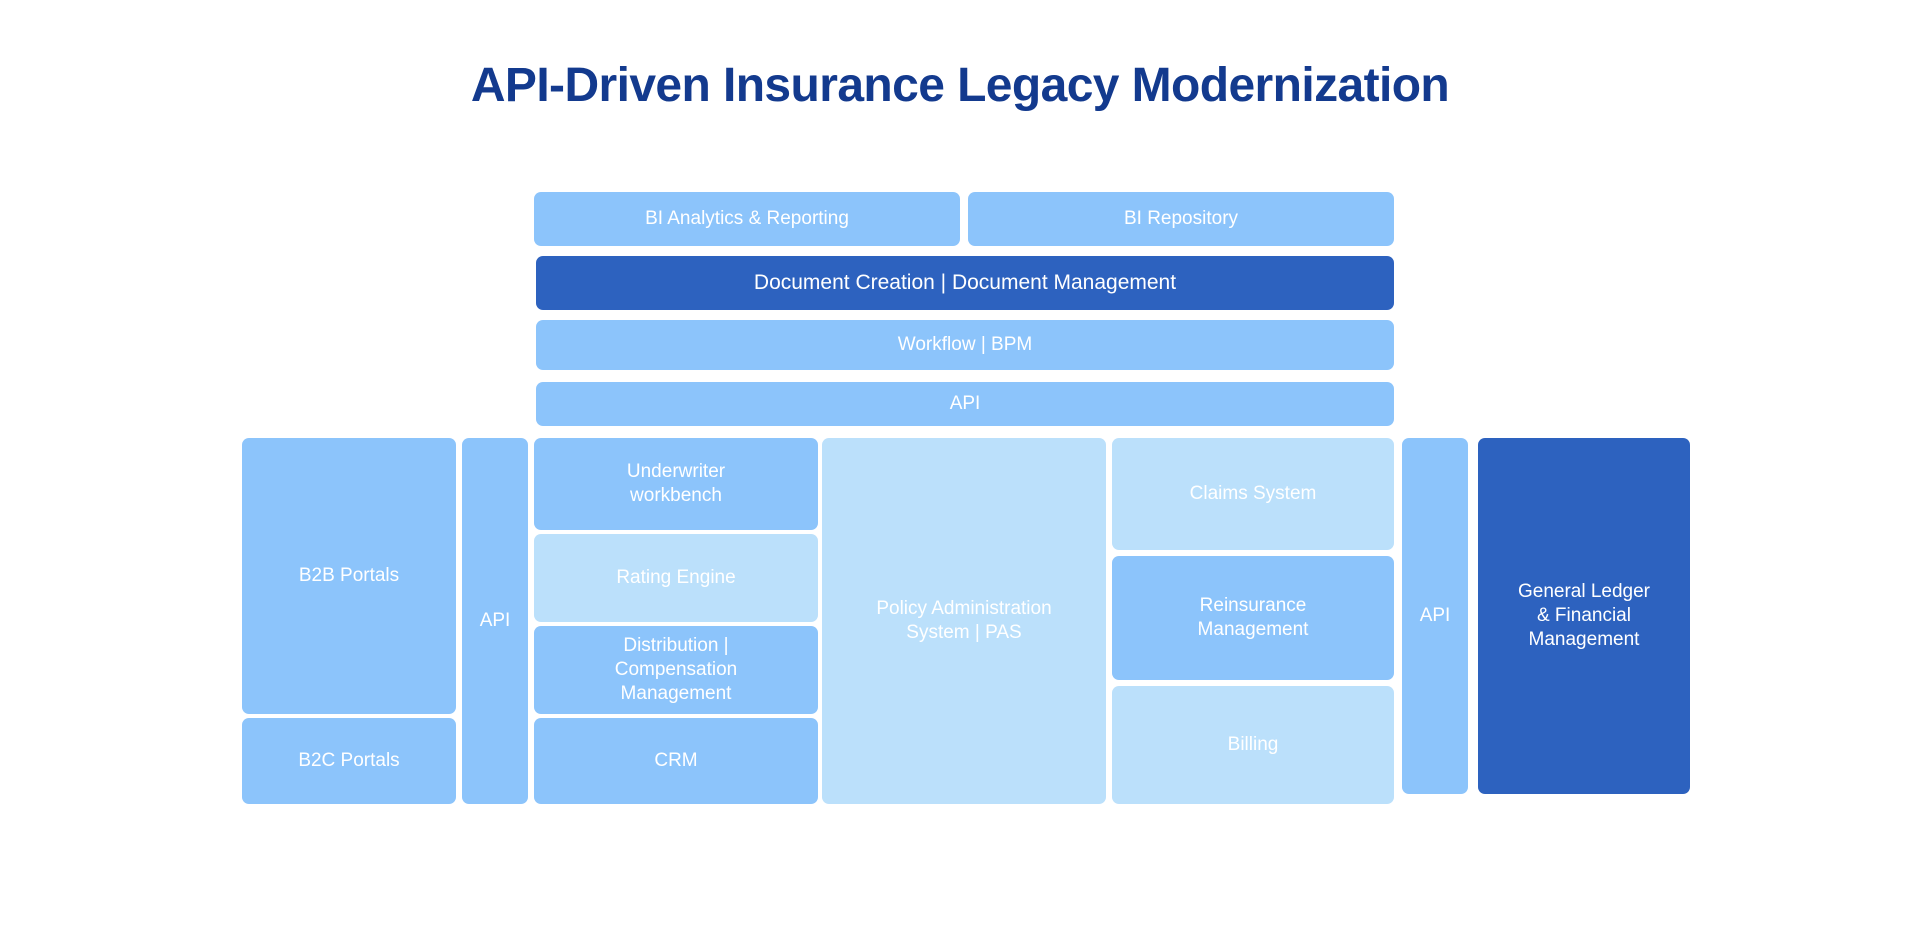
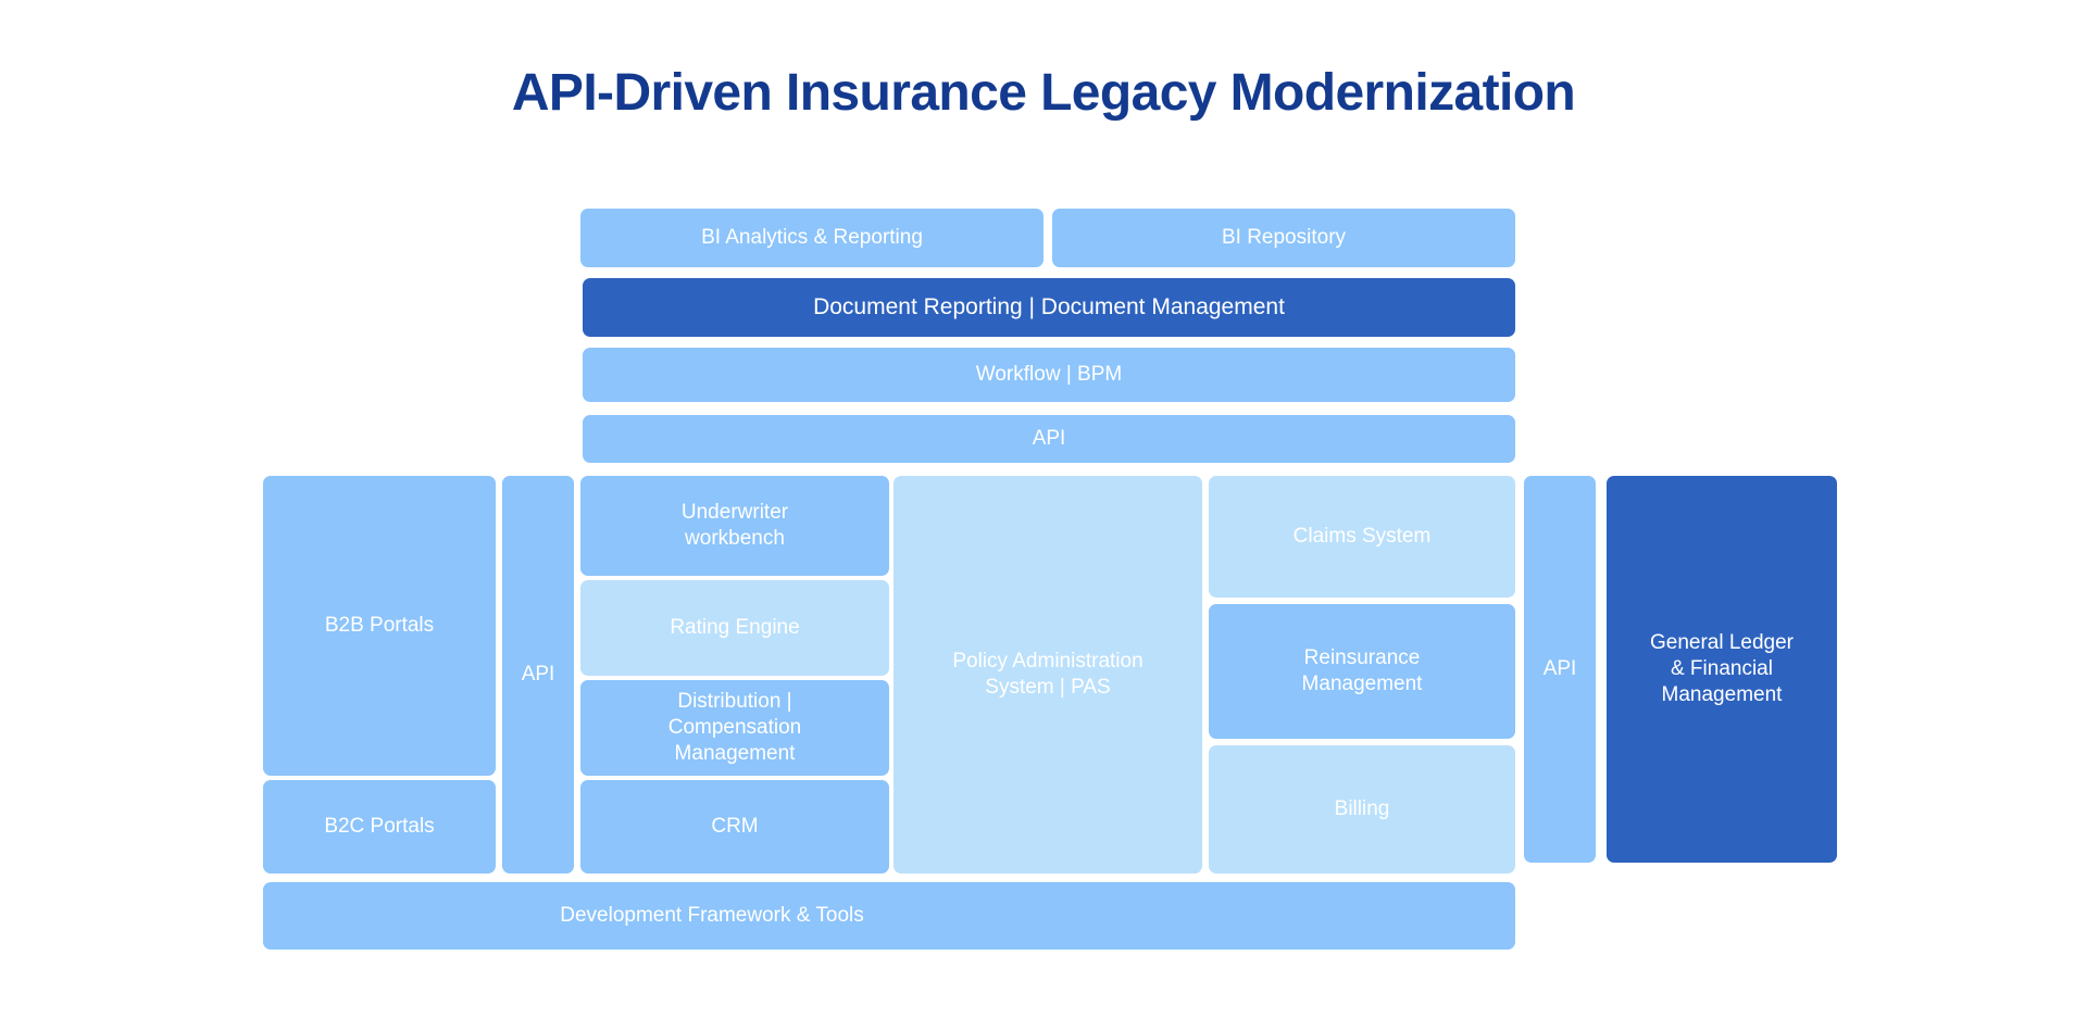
  API-Driven Insurance Legacy Modernization
  BI Analytics & Reporting
  BI Repository
- Document Creation | Document Management
+ Document Reporting | Document Management
  Workflow | BPM
  API
  B2B Portals
  B2C Portals
  API
  Underwriter
  workbench
  Rating Engine
  Distribution |
  Compensation
  Management
  CRM
  Policy Administration
  System | PAS
  Claims System
  Reinsurance
  Management
  Billing
  API
  General Ledger
  & Financial
  Management
+ Development Framework & Tools
